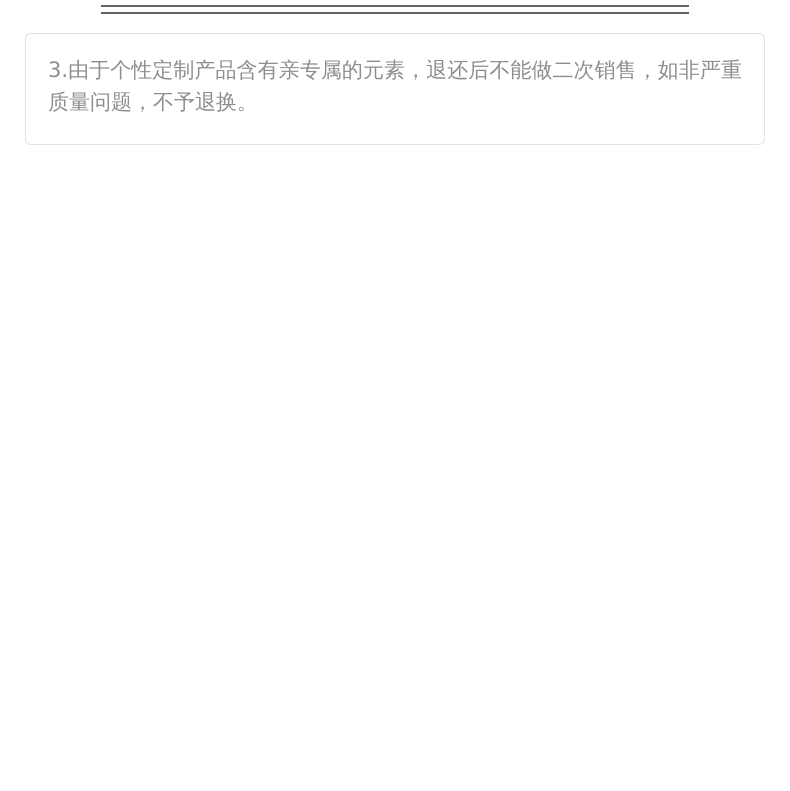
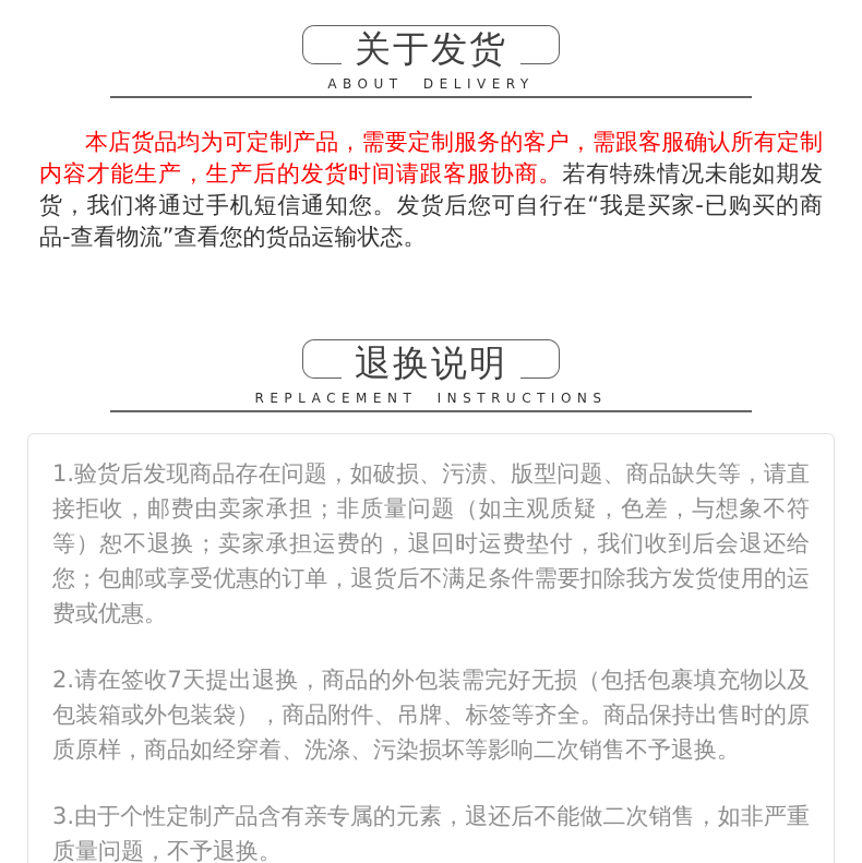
+ 关于发货
+ ABOUT DELIVERY
+ 本店货品均为可定制产品，需要定制服务的客户，需跟客服确认所有定制内容才能生产，生产后的发货时间请跟客服协商。若有特殊情况未能如期发货，我们将通过手机短信通知您。发货后您可自行在“我是买家-已购买的商品-查看物流”查看您的货品运输状态。
+ 退换说明
+ REPLACEMENT INSTRUCTIONS
+ 1.验货后发现商品存在问题，如破损、污渍、版型问题、商品缺失等，请直接拒收，邮费由卖家承担；非质量问题（如主观质疑，色差，与想象不符等）恕不退换；卖家承担运费的，退回时运费垫付，我们收到后会退还给您；包邮或享受优惠的订单，退货后不满足条件需要扣除我方发货使用的运费或优惠。
+ 2.请在签收7天提出退换，商品的外包装需完好无损（包括包裹填充物以及包装箱或外包装袋），商品附件、吊牌、标签等齐全。商品保持出售时的原质原样，商品如经穿着、洗涤、污染损坏等影响二次销售不予退换。
  3.由于个性定制产品含有亲专属的元素，退还后不能做二次销售，如非严重质量问题，不予退换。
